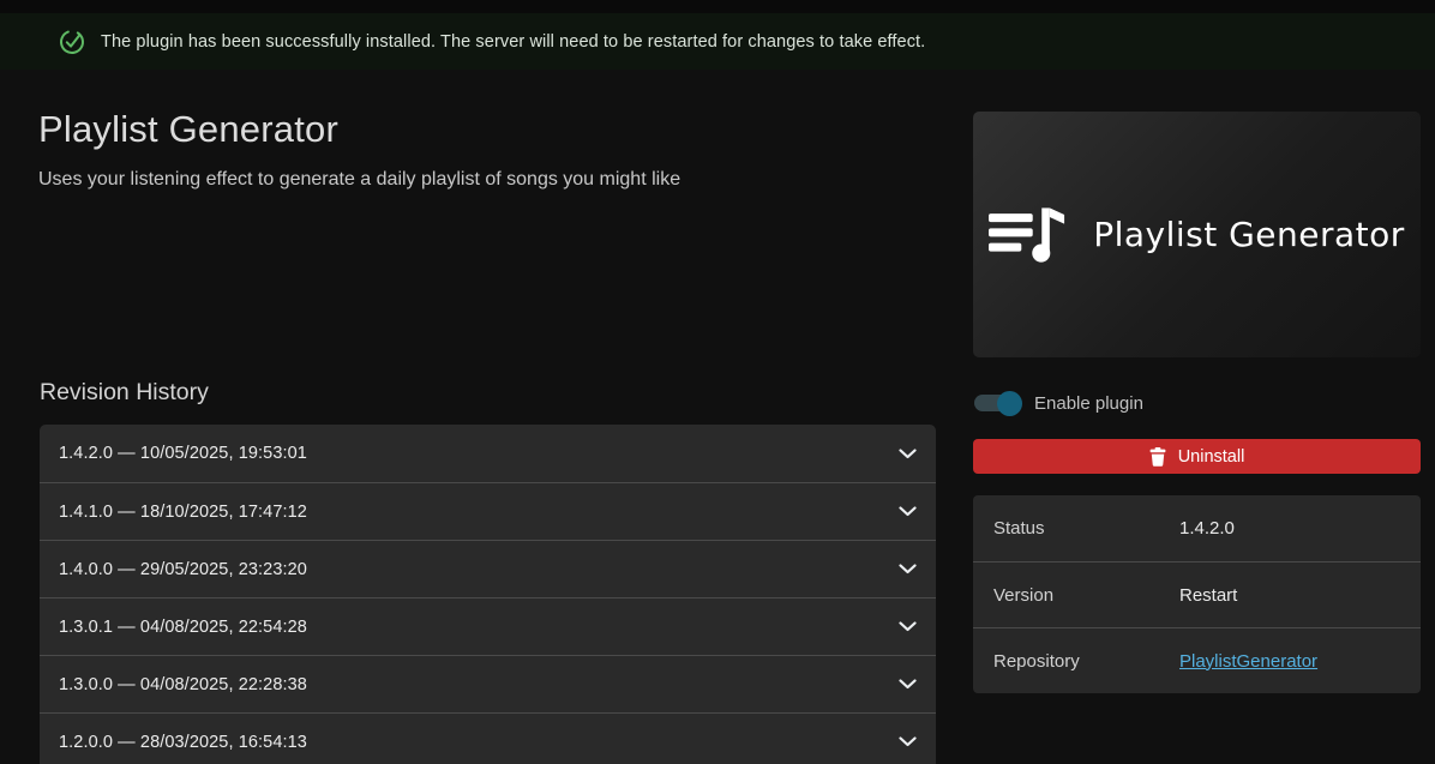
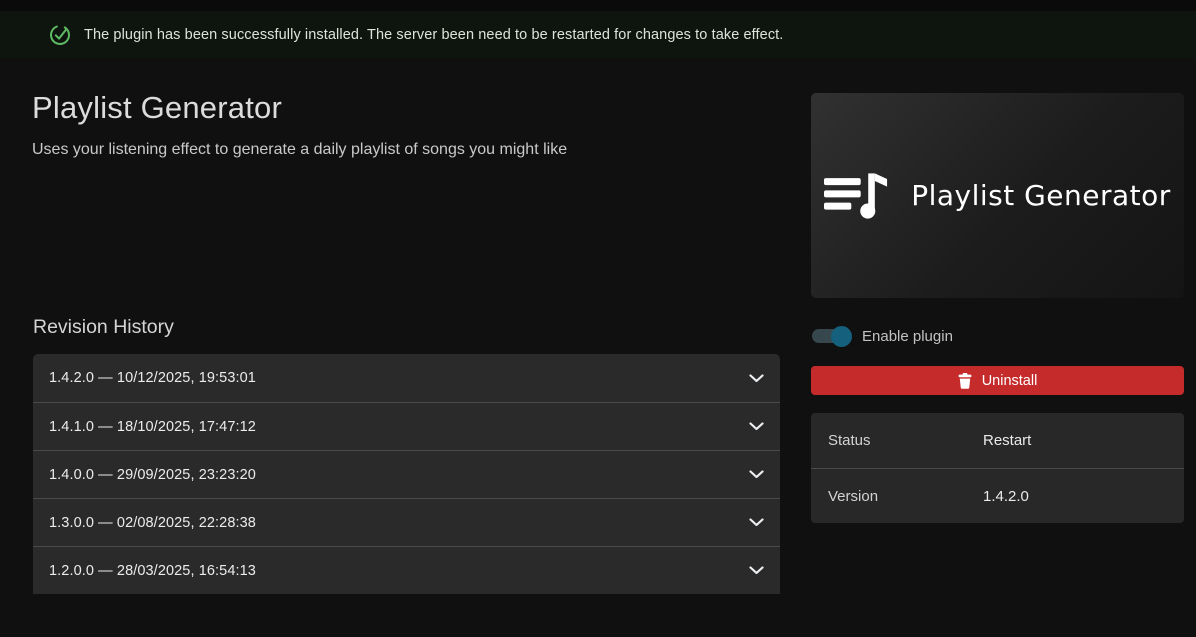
- The plugin has been successfully installed. The server will need to be restarted for changes to take effect.
+ The plugin has been successfully installed. The server been need to be restarted for changes to take effect.
  Playlist Generator
  Uses your listening effect to generate a daily playlist of songs you might like
  Revision History
- 1.4.2.0 — 10/05/2025, 19:53:01
+ 1.4.2.0 — 10/12/2025, 19:53:01
  1.4.1.0 — 18/10/2025, 17:47:12
- 1.4.0.0 — 29/05/2025, 23:23:20
+ 1.4.0.0 — 29/09/2025, 23:23:20
- 1.3.0.1 — 04/08/2025, 22:54:28
- 1.3.0.0 — 04/08/2025, 22:28:38
+ 1.3.0.0 — 02/08/2025, 22:28:38
  1.2.0.0 — 28/03/2025, 16:54:13
  Playlist Generator
  Enable plugin
  Uninstall
  Status
- 1.4.2.0
+ Restart
  Version
- Restart
+ 1.4.2.0
- Repository
- PlaylistGenerator
